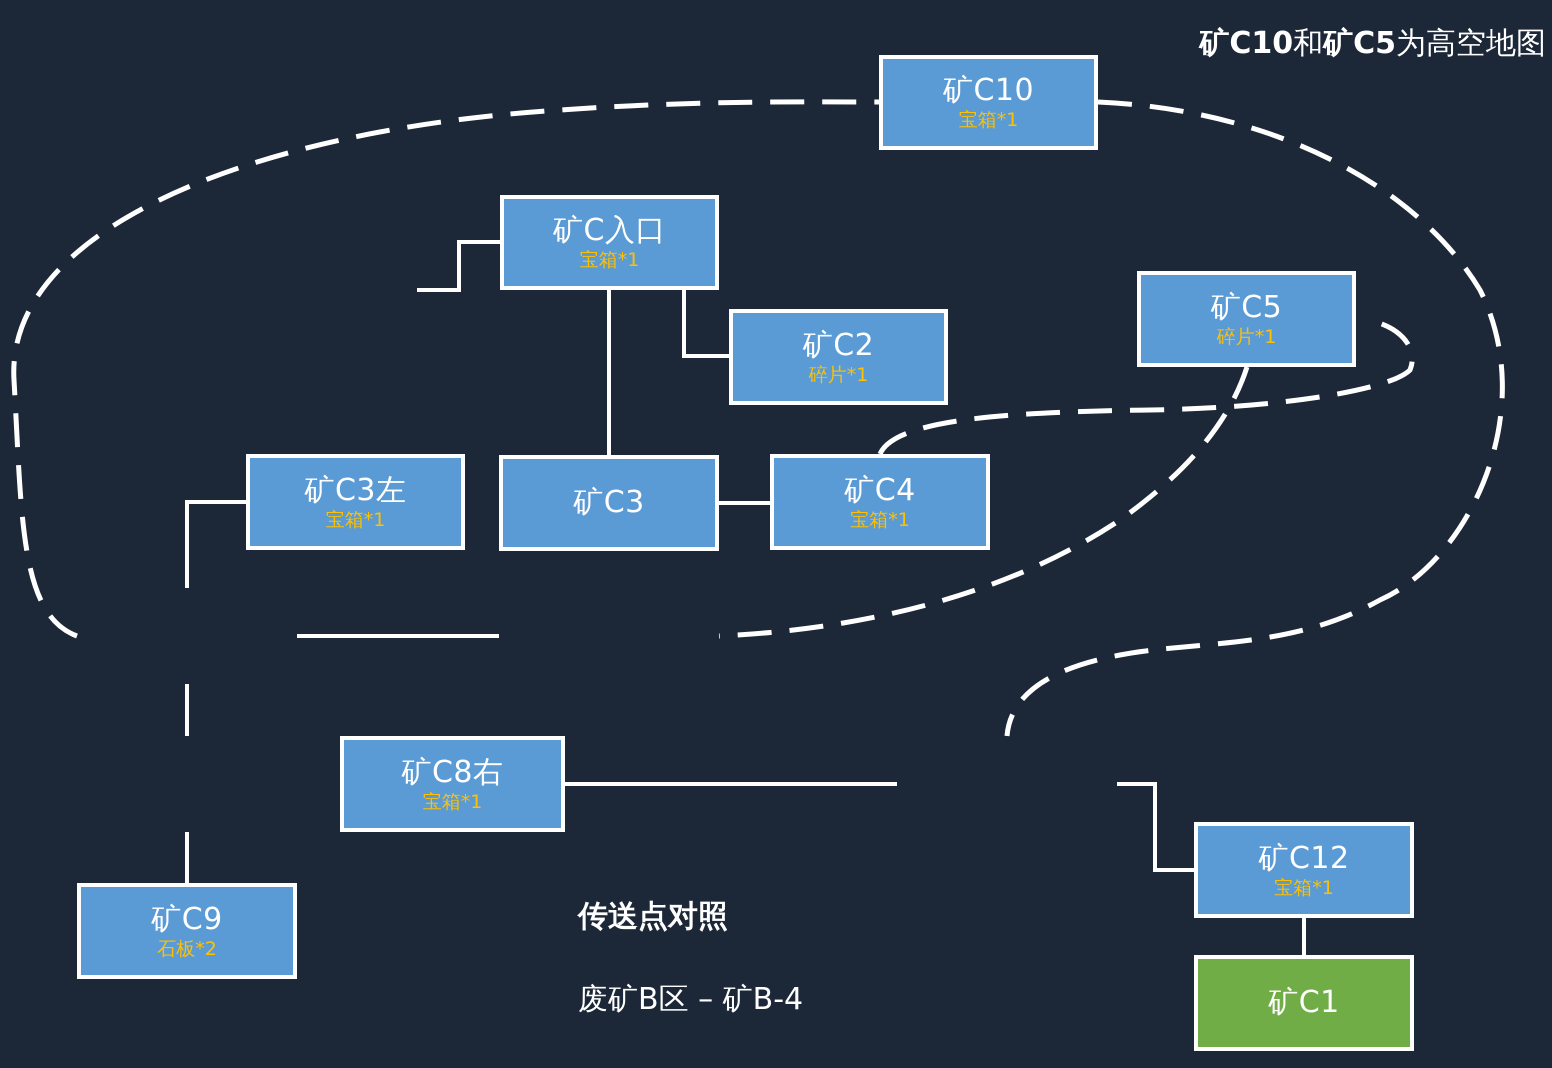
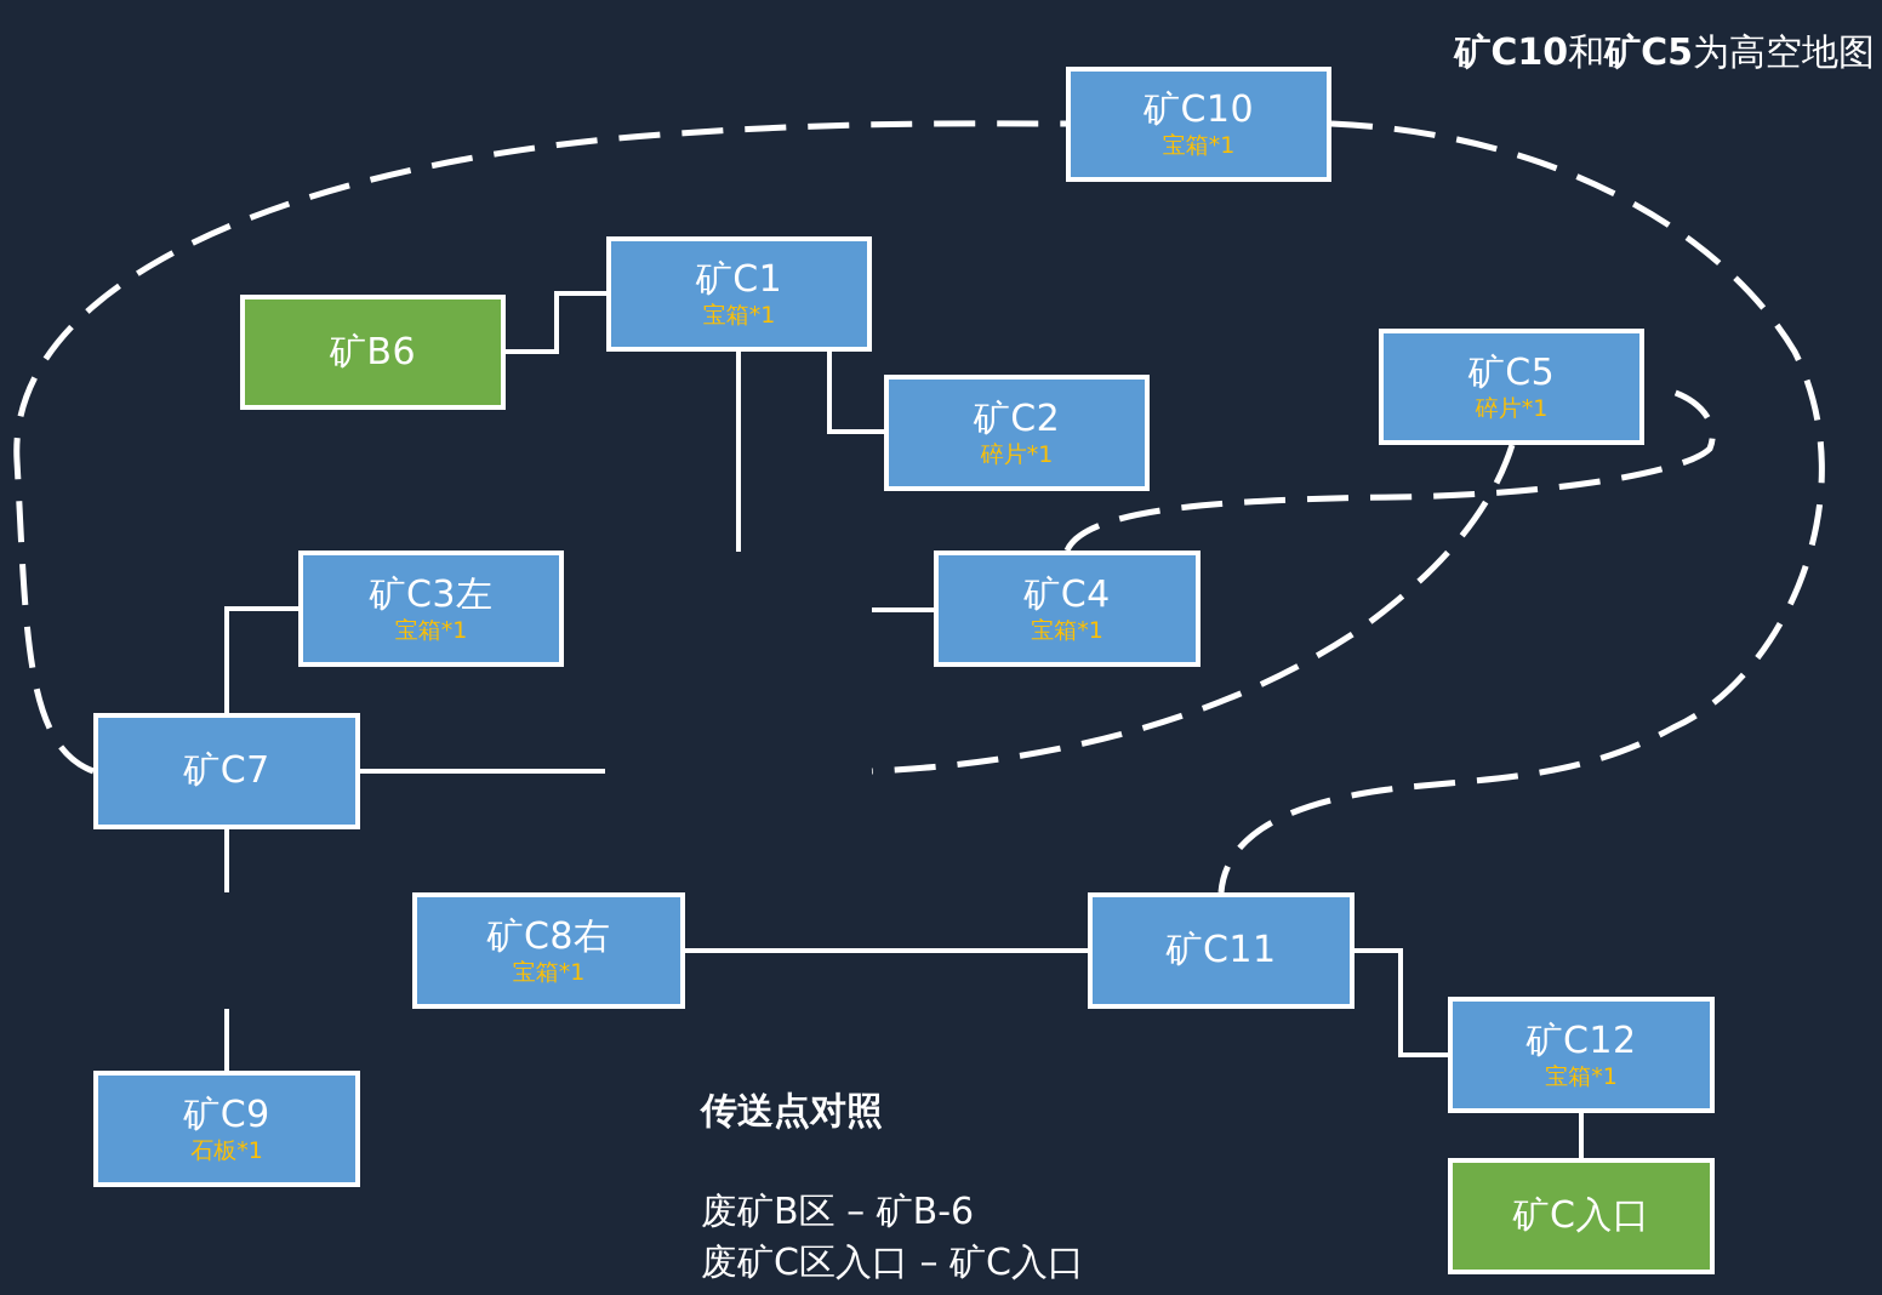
  矿C10和矿C5为高空地图
  矿C10
  宝箱*1
- 矿C入口
+ 矿C1
  宝箱*1
+ 矿B6
  矿C2
  碎片*1
  矿C5
  碎片*1
  矿C3左
  宝箱*1
- 矿C3
  矿C4
  宝箱*1
+ 矿C7
  矿C8右
  宝箱*1
+ 矿C11
  矿C9
- 石板*2
+ 石板*1
  矿C12
  宝箱*1
- 矿C1
+ 矿C入口
  传送点对照
- 废矿B区 – 矿B-4
+ 废矿B区 – 矿B-6
+ 废矿C区入口 – 矿C入口
